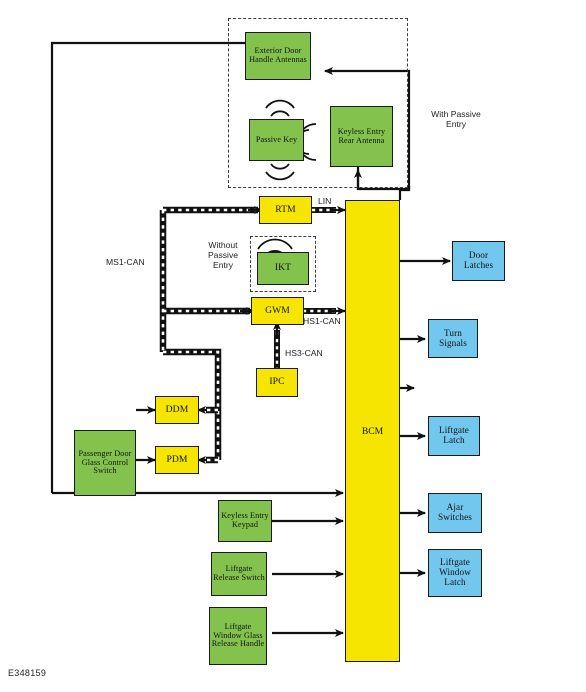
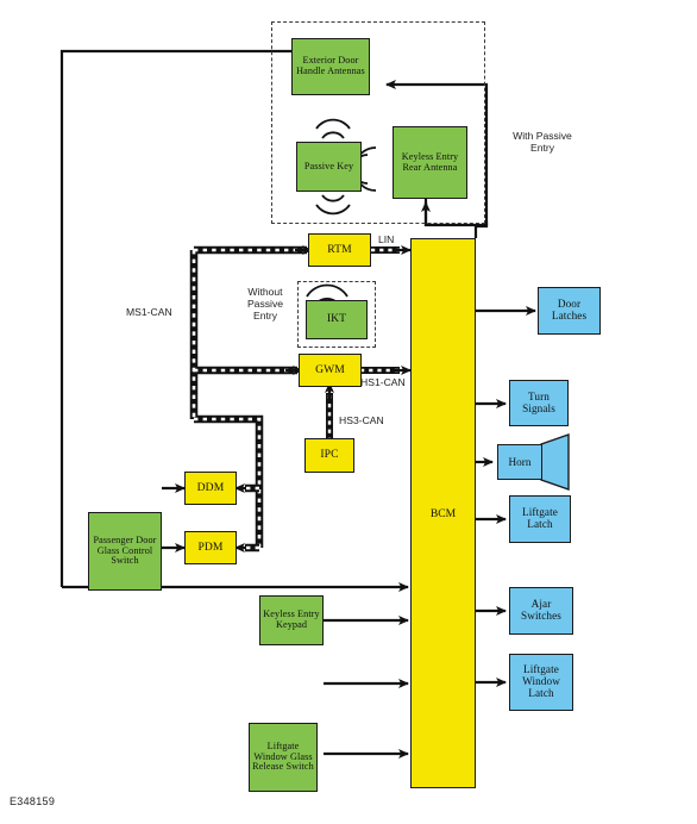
  With Passive
  Entry
  Without
  Passive
  Entry
  Exterior Door Handle Antennas
  Passive Key
  Keyless Entry Rear Antenna
  RTM
  IKT
  GWM
  IPC
  BCM
  Passenger Door Glass Control Switch
  DDM
  PDM
  Keyless Entry Keypad
- Liftgate Release Switch
- Liftgate Window Glass Release Handle
+ Liftgate Window Glass Release Switch
  Door Latches
  Turn Signals
+ Horn
  Liftgate Latch
  Ajar Switches
  Liftgate Window Latch
  LIN
  MS1-CAN
  HS1-CAN
  HS3-CAN
  E348159
